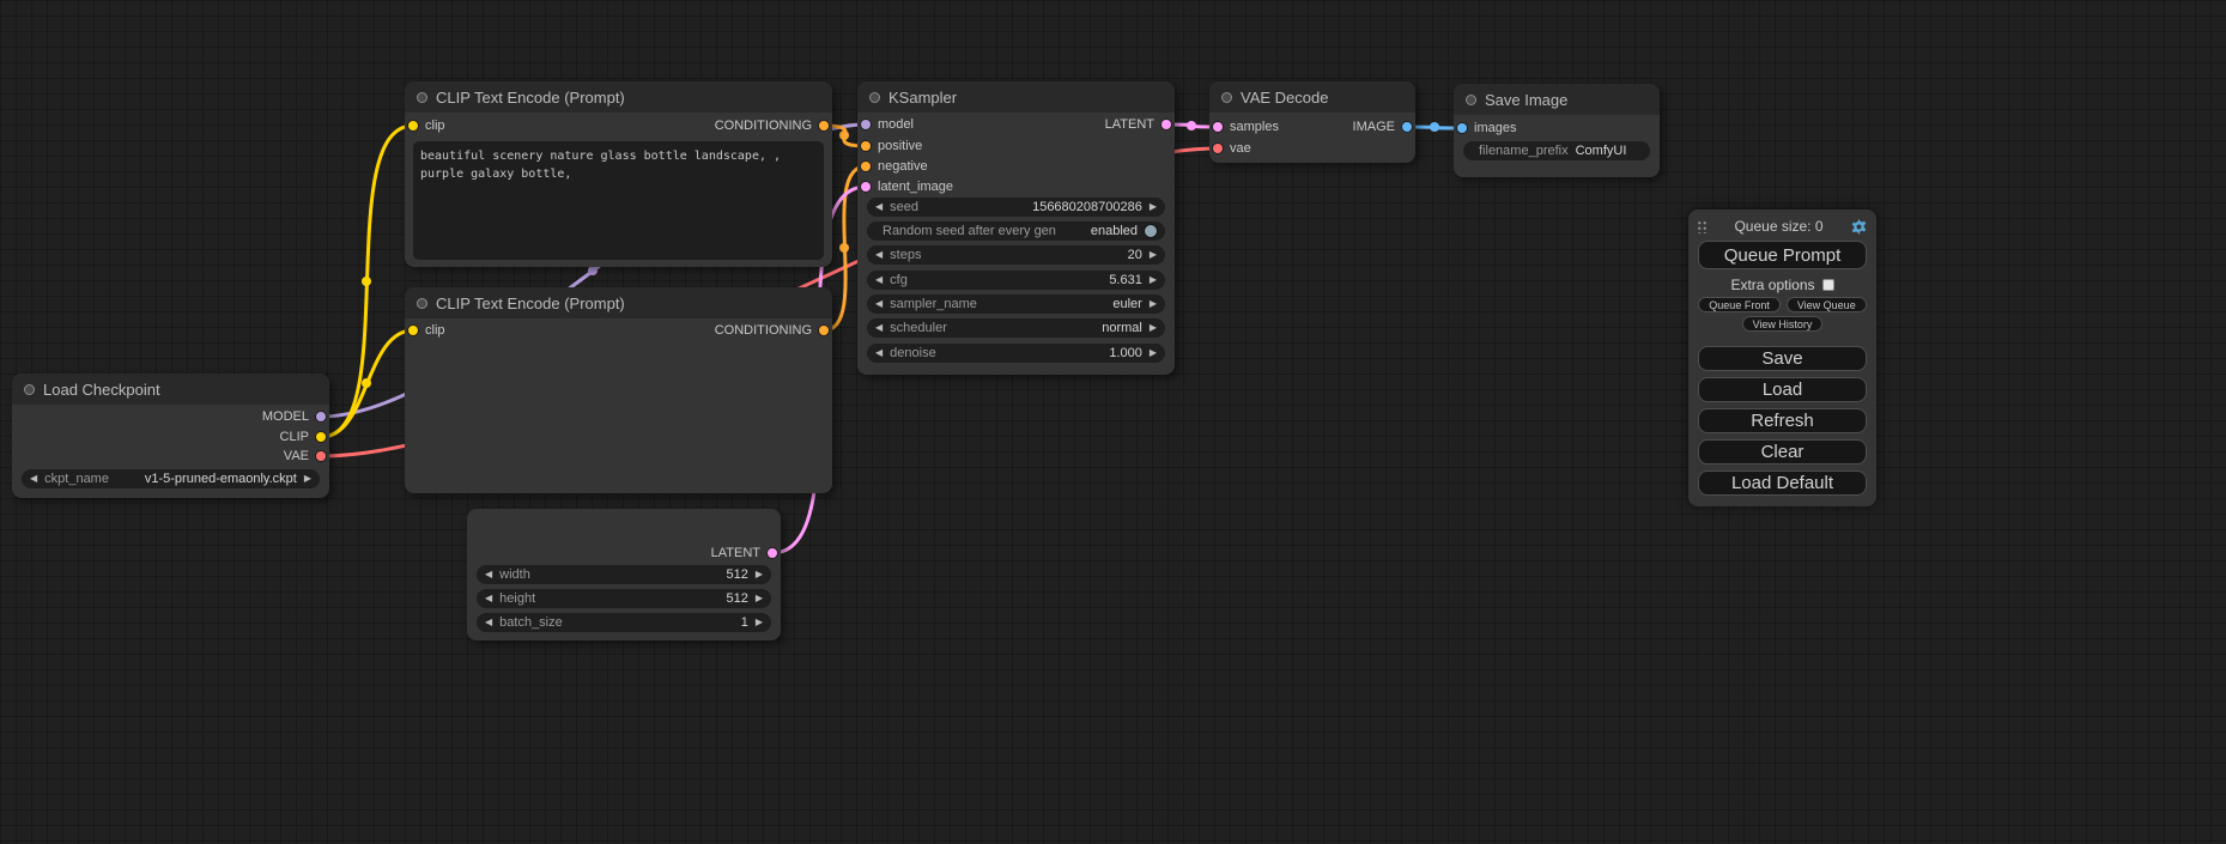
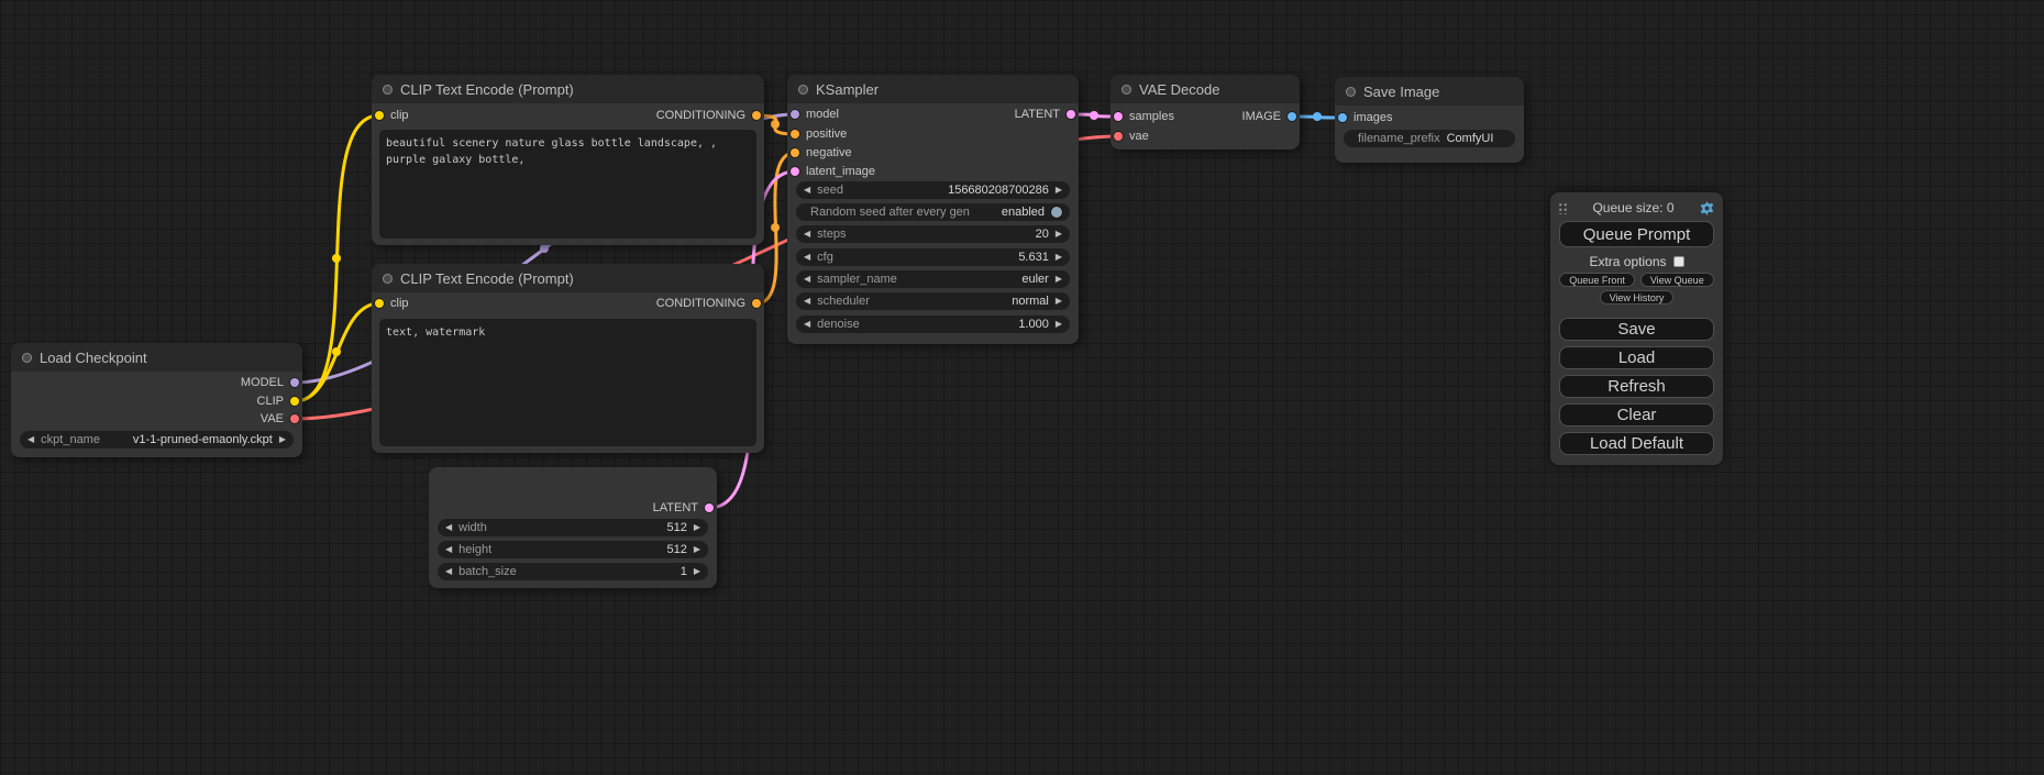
  Load Checkpoint
  MODEL
  CLIP
  VAE
  ◀
  ckpt_name
- v1-5-pruned-emaonly.ckpt
+ v1-1-pruned-emaonly.ckpt
  ▶
  CLIP Text Encode (Prompt)
  clip
  CONDITIONING
  beautiful scenery nature glass bottle landscape, , purple galaxy bottle,
  CLIP Text Encode (Prompt)
  clip
  CONDITIONING
+ text, watermark
  LATENT
  ◀
  width
  512
  ▶
  ◀
  height
  512
  ▶
  ◀
  batch_size
  1
  ▶
  KSampler
  model
  LATENT
  positive
  negative
  latent_image
  ◀
  seed
  156680208700286
  ▶
  Random seed after every gen
  enabled
  ◀
  steps
  20
  ▶
  ◀
  cfg
  5.631
  ▶
  ◀
  sampler_name
  euler
  ▶
  ◀
  scheduler
  normal
  ▶
  ◀
  denoise
  1.000
  ▶
  VAE Decode
  samples
  IMAGE
  vae
  Save Image
  images
  filename_prefix
  ComfyUI
  Queue size: 0
  Queue Prompt
  Extra options
  Queue Front
  View Queue
  View History
  Save
  Load
  Refresh
  Clear
  Load Default
